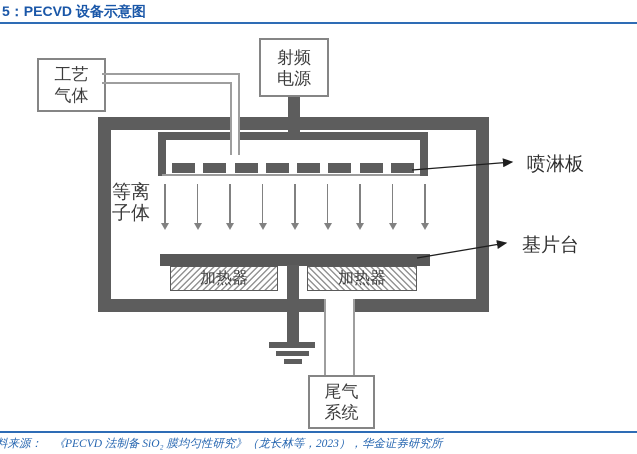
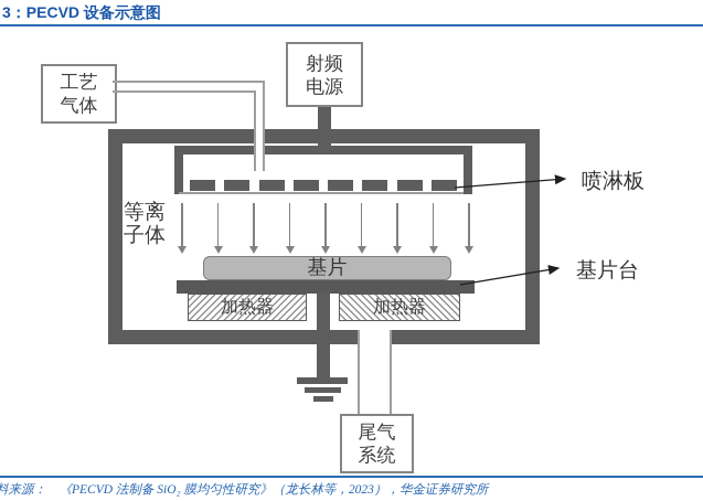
- 5：PECVD 设备示意图
+ 3：PECVD 设备示意图
  工艺气体
  射频电源
  尾气系统
  等离子体
+ 基片
  加热器
  加热器
  喷淋板
  基片台
  料来源： 《PECVD 法制备 SiO₂ 膜均匀性研究》（龙长林等，2023），华金证券研究所
